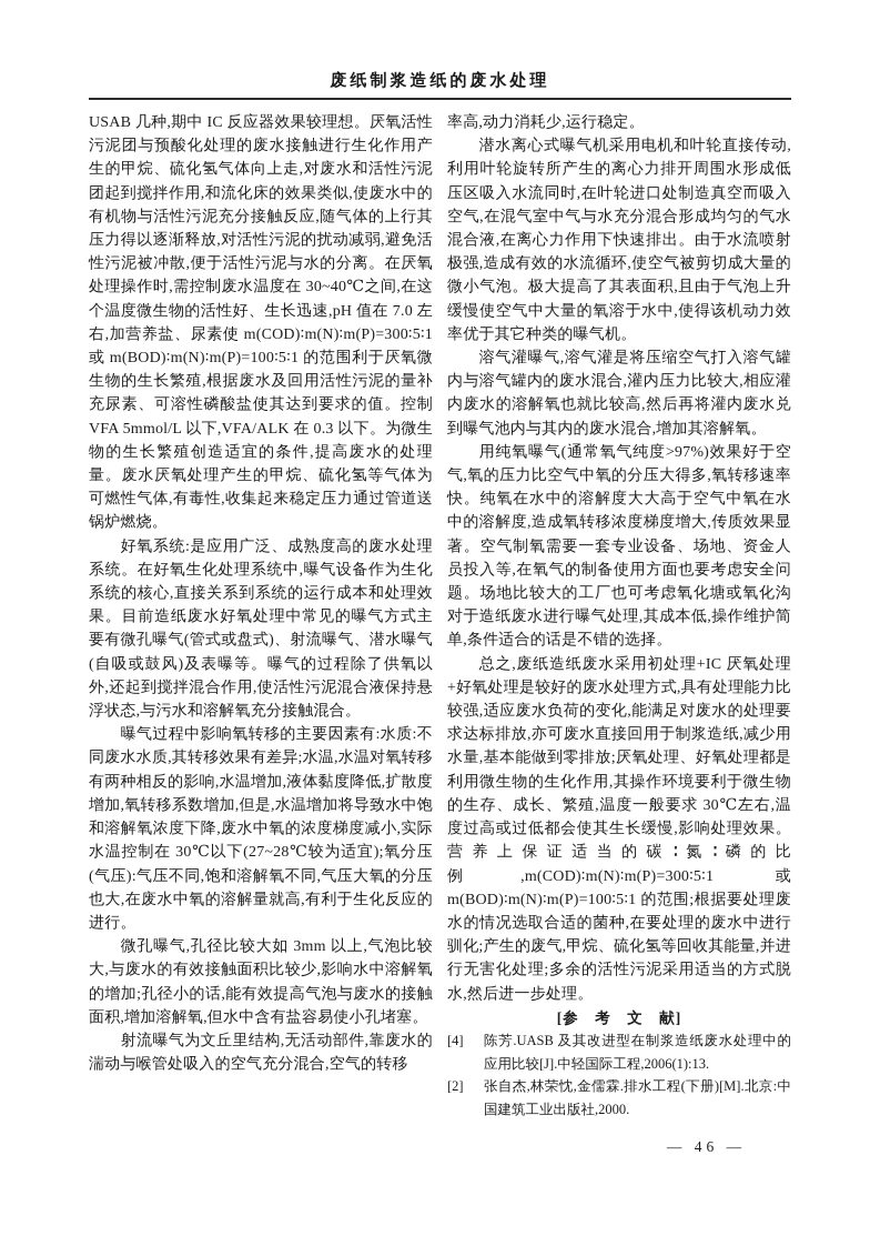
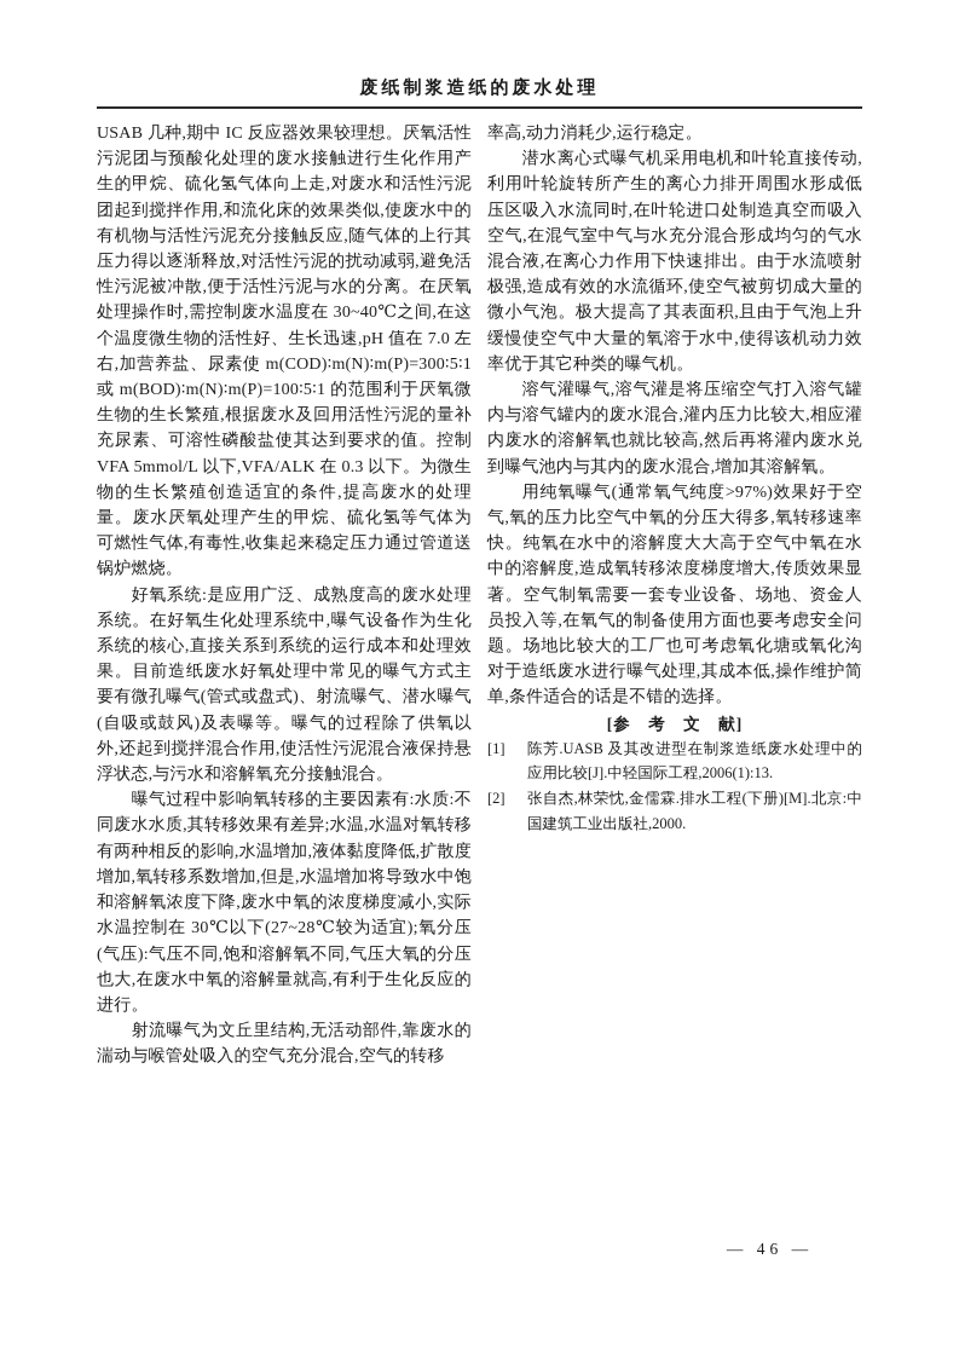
  废纸制浆造纸的废水处理
  USAB 几种,期中 IC 反应器效果较理想。厌氧活性污泥团与预酸化处理的废水接触进行生化作用产生的甲烷、硫化氢气体向上走,对废水和活性污泥团起到搅拌作用,和流化床的效果类似,使废水中的有机物与活性污泥充分接触反应,随气体的上行其压力得以逐渐释放,对活性污泥的扰动减弱,避免活性污泥被冲散,便于活性污泥与水的分离。在厌氧处理操作时,需控制废水温度在 30~40℃之间,在这个温度微生物的活性好、生长迅速,pH 值在 7.0 左右,加营养盐、尿素使 m(COD)∶m(N)∶m(P)=300∶5∶1 或 m(BOD)∶m(N)∶m(P)=100∶5∶1 的范围利于厌氧微生物的生长繁殖,根据废水及回用活性污泥的量补充尿素、可溶性磷酸盐使其达到要求的值。控制 VFA 5mmol/L 以下,VFA/ALK 在 0.3 以下。为微生物的生长繁殖创造适宜的条件,提高废水的处理量。废水厌氧处理产生的甲烷、硫化氢等气体为可燃性气体,有毒性,收集起来稳定压力通过管道送锅炉燃烧。
  好氧系统:是应用广泛、成熟度高的废水处理系统。在好氧生化处理系统中,曝气设备作为生化系统的核心,直接关系到系统的运行成本和处理效果。目前造纸废水好氧处理中常见的曝气方式主要有微孔曝气(管式或盘式)、射流曝气、潜水曝气(自吸或鼓风)及表曝等。曝气的过程除了供氧以外,还起到搅拌混合作用,使活性污泥混合液保持悬浮状态,与污水和溶解氧充分接触混合。
  曝气过程中影响氧转移的主要因素有:水质:不同废水水质,其转移效果有差异;水温,水温对氧转移有两种相反的影响,水温增加,液体黏度降低,扩散度增加,氧转移系数增加,但是,水温增加将导致水中饱和溶解氧浓度下降,废水中氧的浓度梯度减小,实际水温控制在 30℃以下(27~28℃较为适宜);氧分压(气压):气压不同,饱和溶解氧不同,气压大氧的分压也大,在废水中氧的溶解量就高,有利于生化反应的进行。
- 微孔曝气,孔径比较大如 3mm 以上,气泡比较大,与废水的有效接触面积比较少,影响水中溶解氧的增加;孔径小的话,能有效提高气泡与废水的接触面积,增加溶解氧,但水中含有盐容易使小孔堵塞。
  射流曝气为文丘里结构,无活动部件,靠废水的湍动与喉管处吸入的空气充分混合,空气的转移
  率高,动力消耗少,运行稳定。
  潜水离心式曝气机采用电机和叶轮直接传动,利用叶轮旋转所产生的离心力排开周围水形成低压区吸入水流同时,在叶轮进口处制造真空而吸入空气,在混气室中气与水充分混合形成均匀的气水混合液,在离心力作用下快速排出。由于水流喷射极强,造成有效的水流循环,使空气被剪切成大量的微小气泡。极大提高了其表面积,且由于气泡上升缓慢使空气中大量的氧溶于水中,使得该机动力效率优于其它种类的曝气机。
  溶气灌曝气,溶气灌是将压缩空气打入溶气罐内与溶气罐内的废水混合,灌内压力比较大,相应灌内废水的溶解氧也就比较高,然后再将灌内废水兑到曝气池内与其内的废水混合,增加其溶解氧。
  用纯氧曝气(通常氧气纯度>97%)效果好于空气,氧的压力比空气中氧的分压大得多,氧转移速率快。纯氧在水中的溶解度大大高于空气中氧在水中的溶解度,造成氧转移浓度梯度增大,传质效果显著。空气制氧需要一套专业设备、场地、资金人员投入等,在氧气的制备使用方面也要考虑安全问题。场地比较大的工厂也可考虑氧化塘或氧化沟对于造纸废水进行曝气处理,其成本低,操作维护简单,条件适合的话是不错的选择。
- 总之,废纸造纸废水采用初处理+IC 厌氧处理+好氧处理是较好的废水处理方式,具有处理能力比较强,适应废水负荷的变化,能满足对废水的处理要求达标排放,亦可废水直接回用于制浆造纸,减少用水量,基本能做到零排放;厌氧处理、好氧处理都是利用微生物的生化作用,其操作环境要利于微生物的生存、成长、繁殖,温度一般要求 30℃左右,温度过高或过低都会使其生长缓慢,影响处理效果。营养上保证适当的碳∶氮∶磷的比例,m(COD)∶m(N)∶m(P)=300∶5∶1 或 m(BOD)∶m(N)∶m(P)=100∶5∶1 的范围;根据要处理废水的情况选取合适的菌种,在要处理的废水中进行驯化;产生的废气,甲烷、硫化氢等回收其能量,并进行无害化处理;多余的活性污泥采用适当的方式脱水,然后进一步处理。
  [参 考 文 献]
- [4]
+ [1]
  陈芳.UASB 及其改进型在制浆造纸废水处理中的应用比较[J].中轻国际工程,2006(1):13.
  [2]
  张自杰,林荣忱,金儒霖.排水工程(下册)[M].北京:中国建筑工业出版社,2000.
  — 46 —
